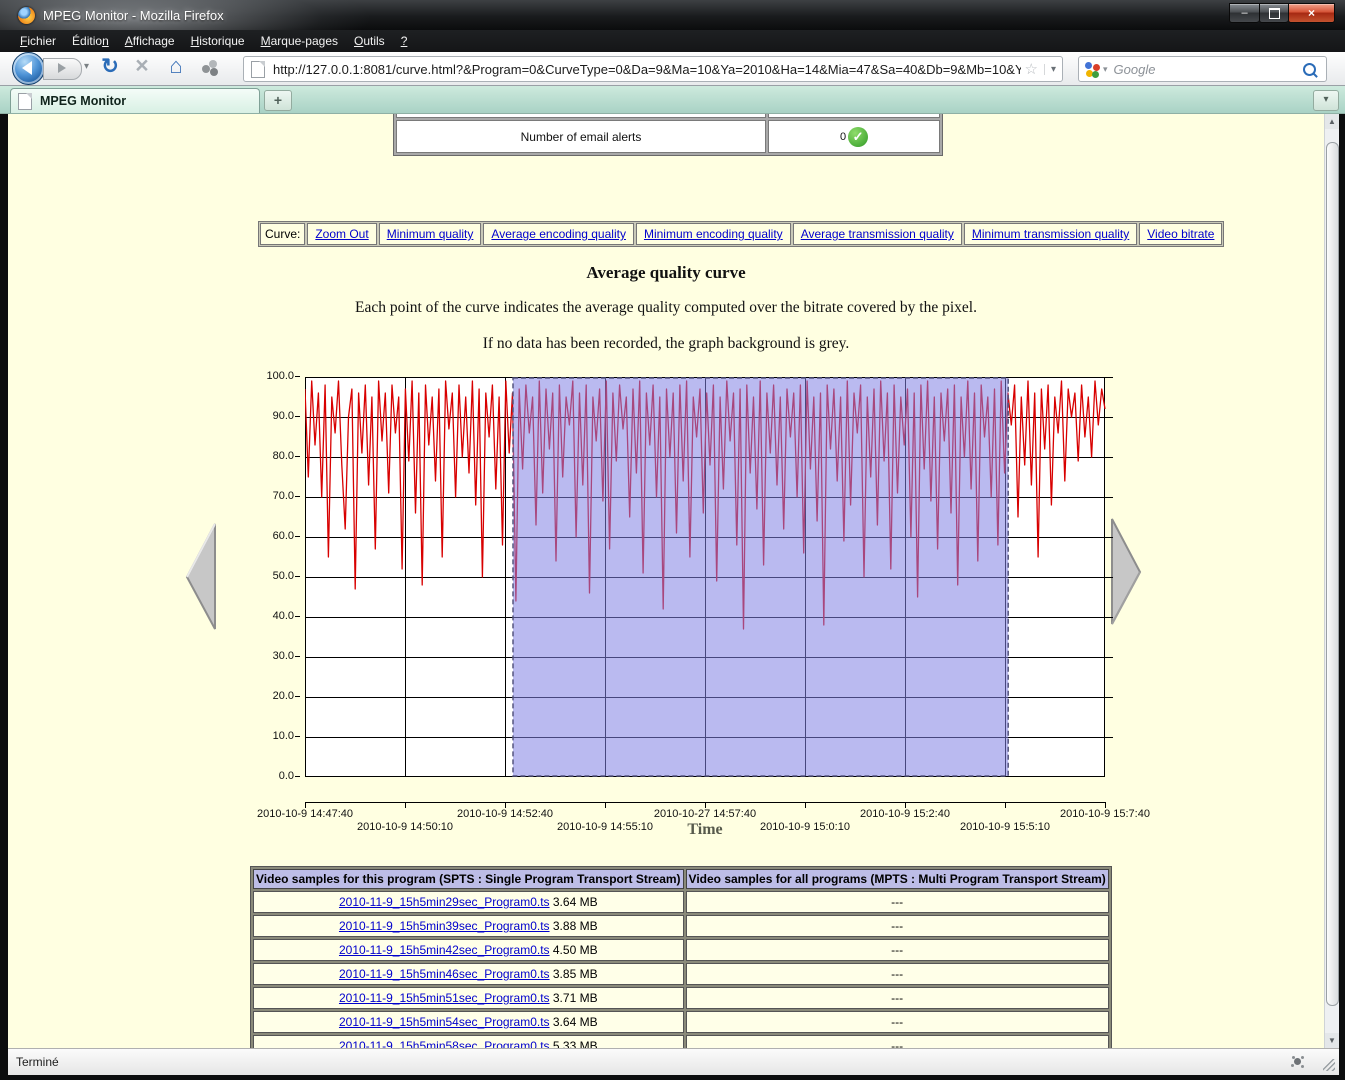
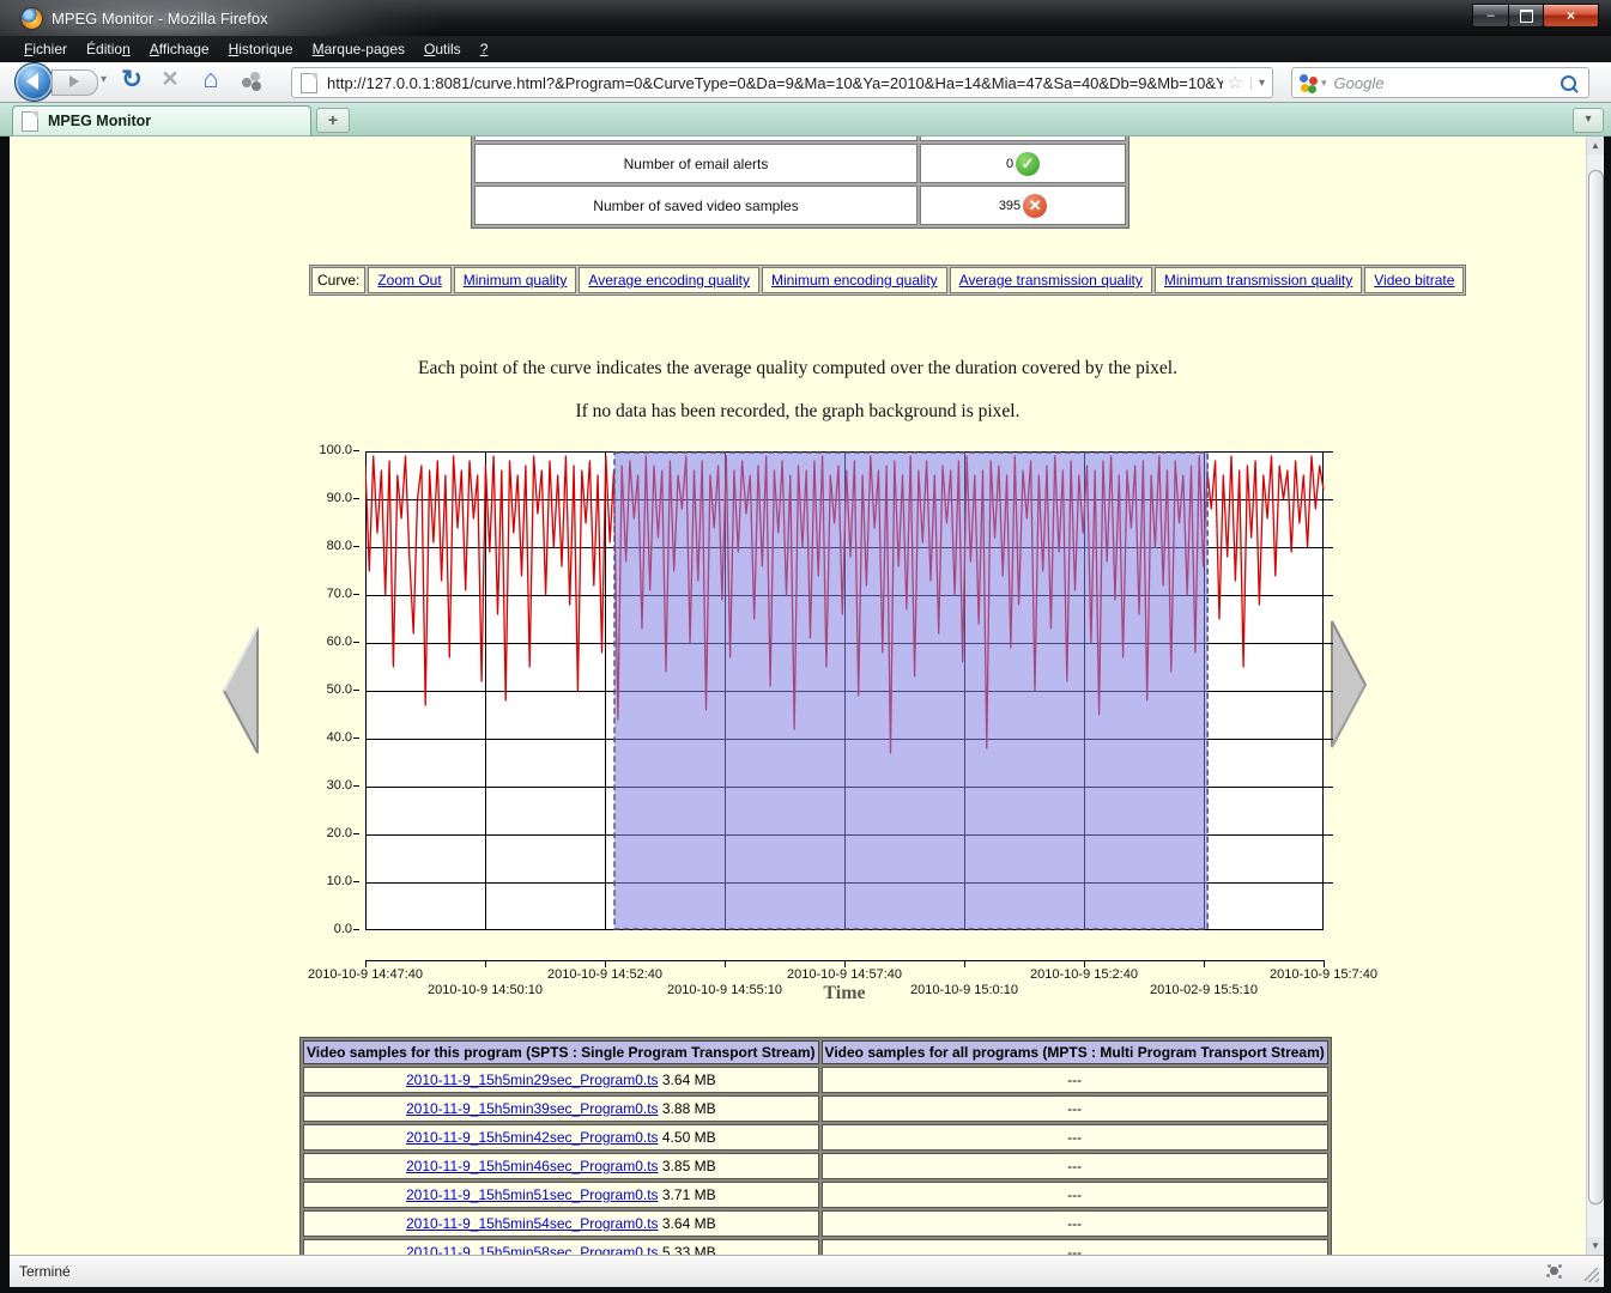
  MPEG Monitor - Mozilla Firefox
  –
  ×
  Fichier
  Édition
  Affichage
  Historique
  Marque-pages
  Outils
  ?
  ▾
  ↻
  ×
  ⌂
  http://127.0.0.1:8081/curve.html?&Program=0&CurveType=0&Da=9&Ma=10&Ya=2010&Ha=14&Mia=47&Sa=40&Db=9&Mb=10&Y
  ☆
  ▾
  ▾
  Google
  MPEG Monitor
  +
  ▾
  Number of email alerts	0 ✓
+ Number of saved video samples	395 ✕
  Curve:
  Zoom Out
  Minimum quality
  Average encoding quality
  Minimum encoding quality
  Average transmission quality
  Minimum transmission quality
  Video bitrate
- Average quality curve
- Each point of the curve indicates the average quality computed over the bitrate covered by the pixel.
+ Each point of the curve indicates the average quality computed over the duration covered by the pixel.
- If no data has been recorded, the graph background is grey.
+ If no data has been recorded, the graph background is pixel.
  100.0
  90.0
  80.0
  70.0
  60.0
  50.0
  40.0
  30.0
  20.0
  10.0
  0.0
  2010-10-9 14:47:40
  2010-10-9 14:50:10
  2010-10-9 14:52:40
  2010-10-9 14:55:10
- 2010-10-27 14:57:40
+ 2010-10-9 14:57:40
  2010-10-9 15:0:10
  2010-10-9 15:2:40
- 2010-10-9 15:5:10
+ 2010-02-9 15:5:10
  2010-10-9 15:7:40
  Time
  Video samples for this program (SPTS : Single Program Transport Stream)	Video samples for all programs (MPTS : Multi Program Transport Stream)
  2010-11-9_15h5min29sec_Program0.ts 3.64 MB	---
  2010-11-9_15h5min39sec_Program0.ts 3.88 MB	---
  2010-11-9_15h5min42sec_Program0.ts 4.50 MB	---
  2010-11-9_15h5min46sec_Program0.ts 3.85 MB	---
  2010-11-9_15h5min51sec_Program0.ts 3.71 MB	---
  2010-11-9_15h5min54sec_Program0.ts 3.64 MB	---
  2010-11-9_15h5min58sec_Program0.ts 5.33 MB	---
  ▲
  ▼
  Terminé
